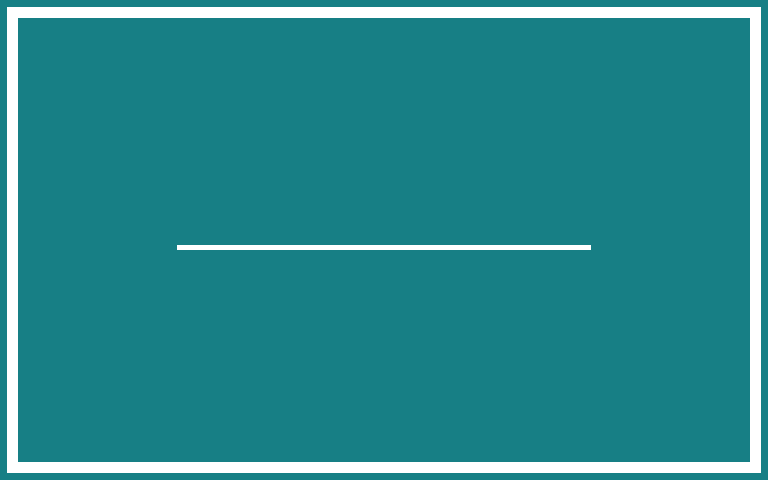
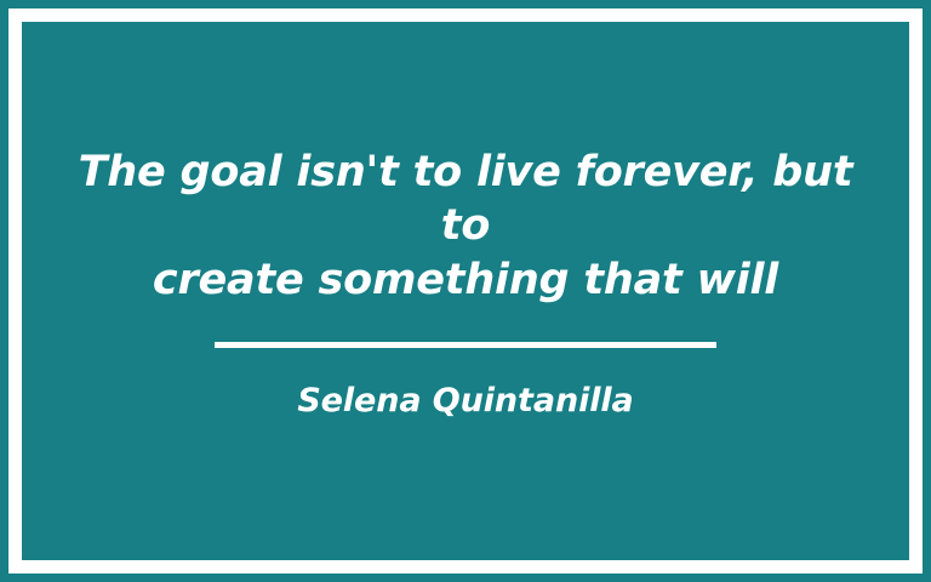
+ The goal isn't to live forever, but to
+ create something that will
+ Selena Quintanilla
